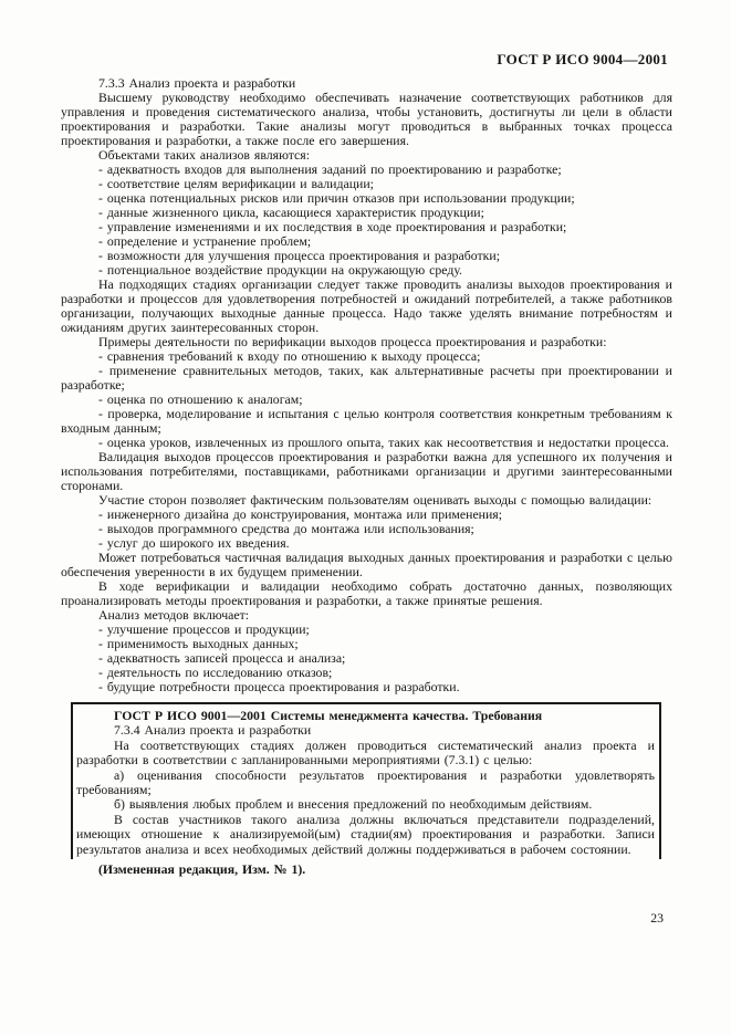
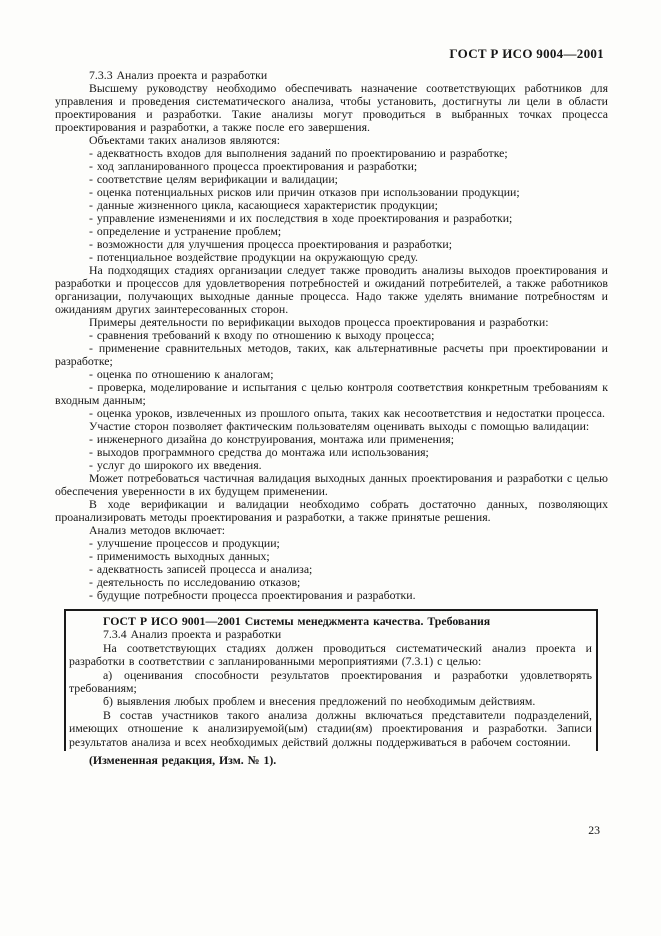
  ГОСТ Р ИСО 9004—2001
  7.3.3 Анализ проекта и разработки
  Высшему руководству необходимо обеспечивать назначение соответствующих работников для управления и проведения систематического анализа, чтобы установить, достигнуты ли цели в области проектирования и разработки. Такие анализы могут проводиться в выбранных точках процесса проектирования и разработки, а также после его завершения.
  Объектами таких анализов являются:
  - адекватность входов для выполнения заданий по проектированию и разработке;
+ - ход запланированного процесса проектирования и разработки;
  - соответствие целям верификации и валидации;
  - оценка потенциальных рисков или причин отказов при использовании продукции;
  - данные жизненного цикла, касающиеся характеристик продукции;
  - управление изменениями и их последствия в ходе проектирования и разработки;
  - определение и устранение проблем;
  - возможности для улучшения процесса проектирования и разработки;
  - потенциальное воздействие продукции на окружающую среду.
  На подходящих стадиях организации следует также проводить анализы выходов проектирования и разработки и процессов для удовлетворения потребностей и ожиданий потребителей, а также работников организации, получающих выходные данные процесса. Надо также уделять внимание потребностям и ожиданиям других заинтересованных сторон.
  Примеры деятельности по верификации выходов процесса проектирования и разработки:
  - сравнения требований к входу по отношению к выходу процесса;
  - применение сравнительных методов, таких, как альтернативные расчеты при проектировании и разработке;
  - оценка по отношению к аналогам;
  - проверка, моделирование и испытания с целью контроля соответствия конкретным требованиям к входным данным;
  - оценка уроков, извлеченных из прошлого опыта, таких как несоответствия и недостатки процесса.
- Валидация выходов процессов проектирования и разработки важна для успешного их получения и использования потребителями, поставщиками, работниками организации и другими заинтересованными сторонами.
  Участие сторон позволяет фактическим пользователям оценивать выходы с помощью валидации:
  - инженерного дизайна до конструирования, монтажа или применения;
  - выходов программного средства до монтажа или использования;
  - услуг до широкого их введения.
  Может потребоваться частичная валидация выходных данных проектирования и разработки с целью обеспечения уверенности в их будущем применении.
  В ходе верификации и валидации необходимо собрать достаточно данных, позволяющих проанализировать методы проектирования и разработки, а также принятые решения.
  Анализ методов включает:
  - улучшение процессов и продукции;
  - применимость выходных данных;
  - адекватность записей процесса и анализа;
  - деятельность по исследованию отказов;
  - будущие потребности процесса проектирования и разработки.
  ГОСТ Р ИСО 9001—2001 Системы менеджмента качества. Требования
  7.3.4 Анализ проекта и разработки
  На соответствующих стадиях должен проводиться систематический анализ проекта и разработки в соответствии с запланированными мероприятиями (7.3.1) с целью:
  а) оценивания способности результатов проектирования и разработки удовлетворять требованиям;
  б) выявления любых проблем и внесения предложений по необходимым действиям.
  В состав участников такого анализа должны включаться представители подразделений, имеющих отношение к анализируемой(ым) стадии(ям) проектирования и разработки. Записи результатов анализа и всех необходимых действий должны поддерживаться в рабочем состоянии.
  (Измененная редакция, Изм. № 1).
  23
